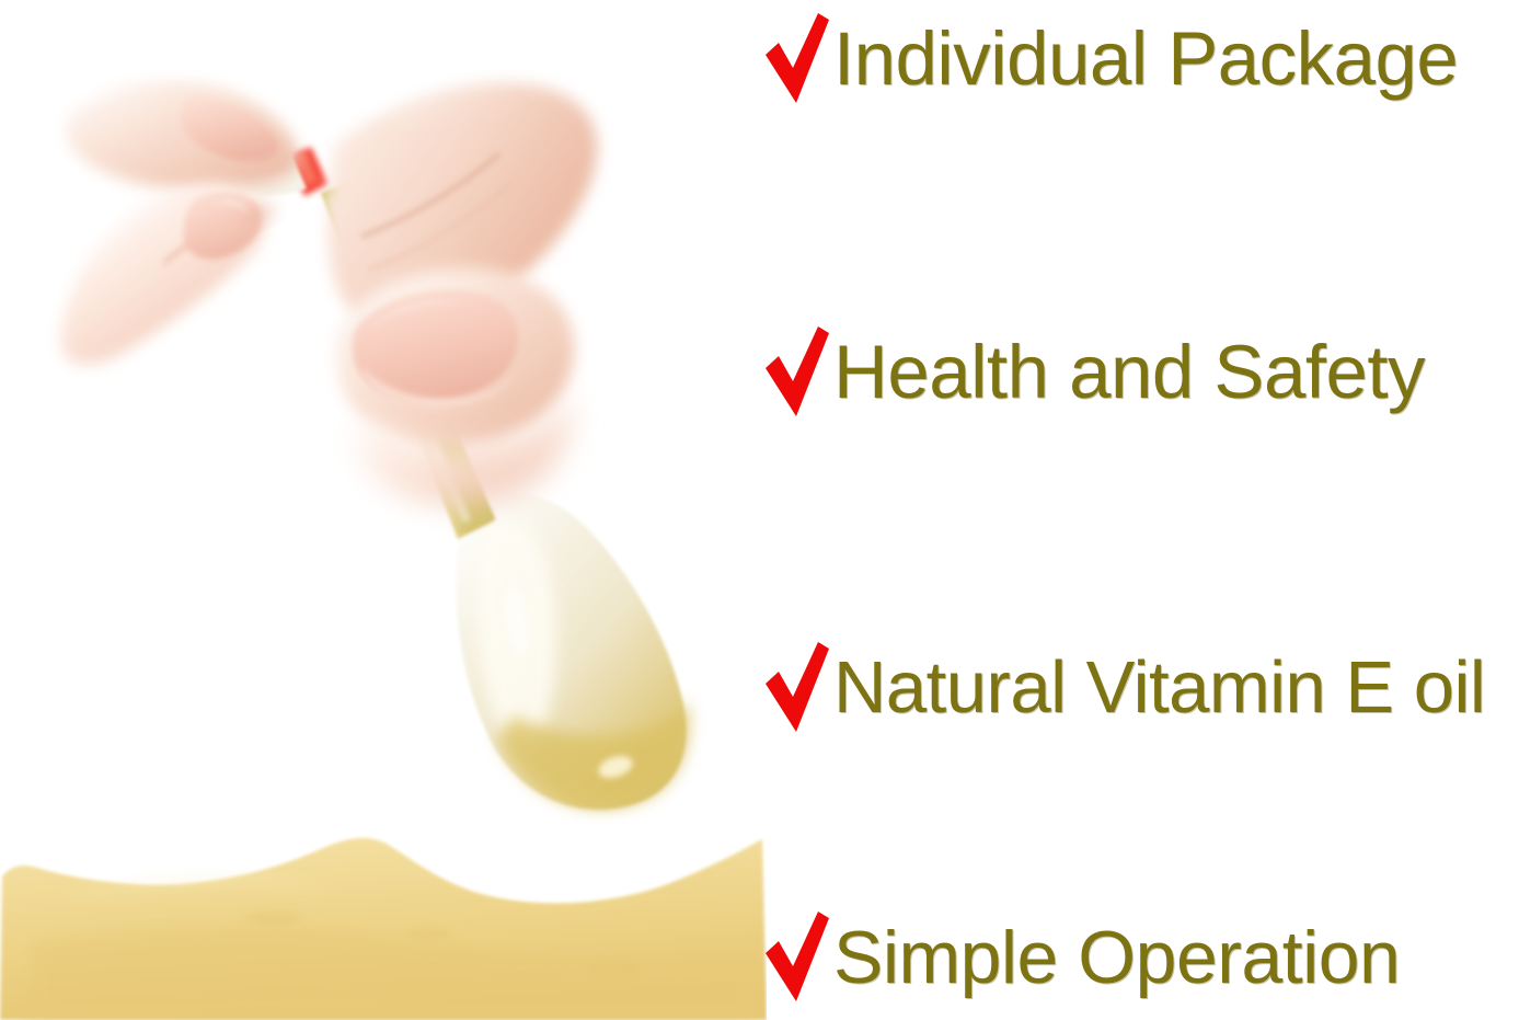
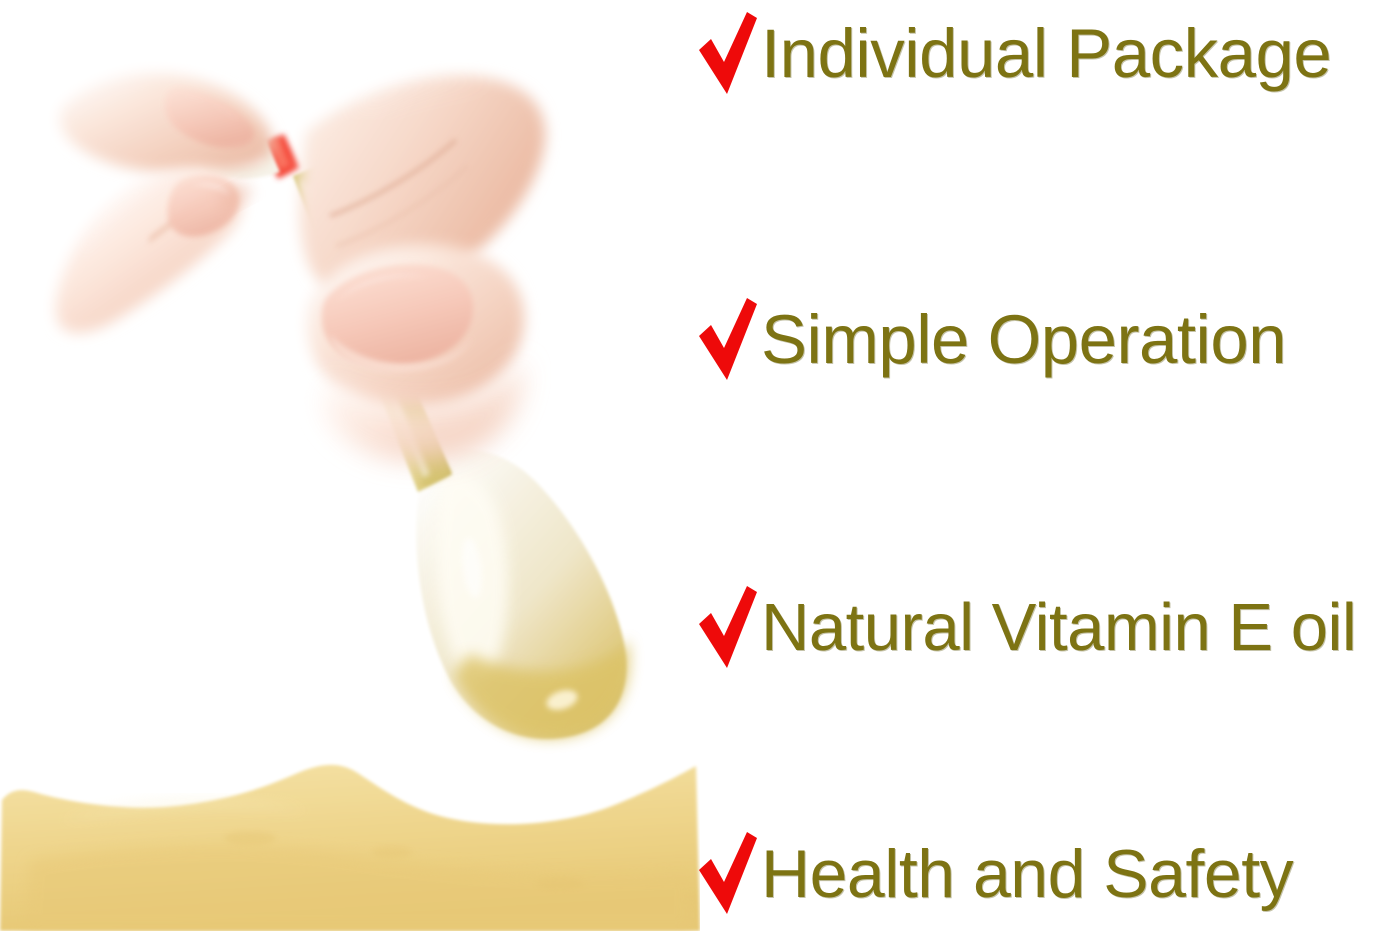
  Individual Package
- Health and Safety
+ Simple Operation
  Natural Vitamin E oil
- Simple Operation
+ Health and Safety
